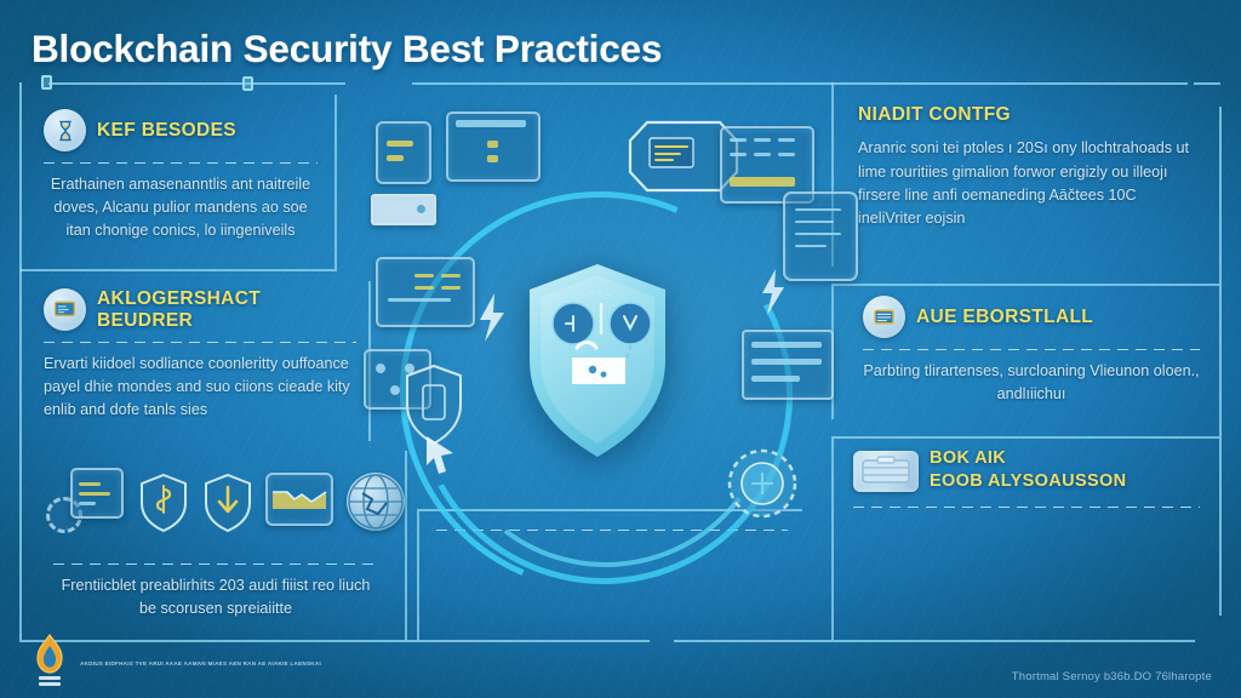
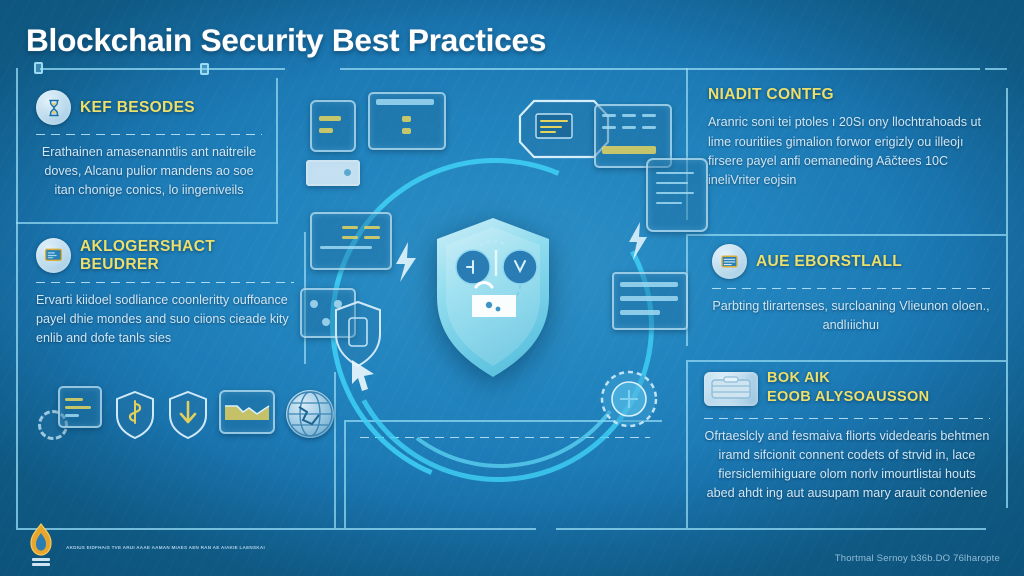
  Blockchain Security Best Practices
  KEF BESODES
  Erathainen amasenanntlis ant naitreile doves, Alcanu pulior mandens ao soe itan chonige conics, lo iingeniveils
  AKLOGERSHACT BEUDRER
  Ervarti kiidoel sodliance coonleritty ouffoance payel dhie mondes and suo ciions cieade kity enlib and dofe tanls sies
- Frentiicblet preablirhits 203 audi fiiist reo liuch be scorusen spreiaiitte
  NIADIT CONTFG
- Aranric soni tei ptoles ı 20Sı ony llochtrahoads ut lime rouritiies gimalion forwor erigizly ou illeojı firsere line anfi oemaneding Aāčtees 10C ineliVriter eojsin
+ Aranric soni tei ptoles ı 20Sı ony llochtrahoads ut lime rouritiies gimalion forwor erigizly ou illeojı firsere payel anfi oemaneding Aāčtees 10C ineliVriter eojsin
  AUE EBORSTLALL
  Parbting tlirartenses, surcloaning Vlieunon oloen., andlıiichuı
  BOK AIK
  EOOB ALYSOAUSSON
+ Ofrtaeslcly and fesmaiva fliorts videdearis behtmen iramd sifcionit connent codets of strvid in, lace fiersiclemihiguare olom norlv imourtlistai houts abed ahdt ing aut ausupam mary arauit condeniee
  Thortmal Sernoy b36b.DO 76lharopte
